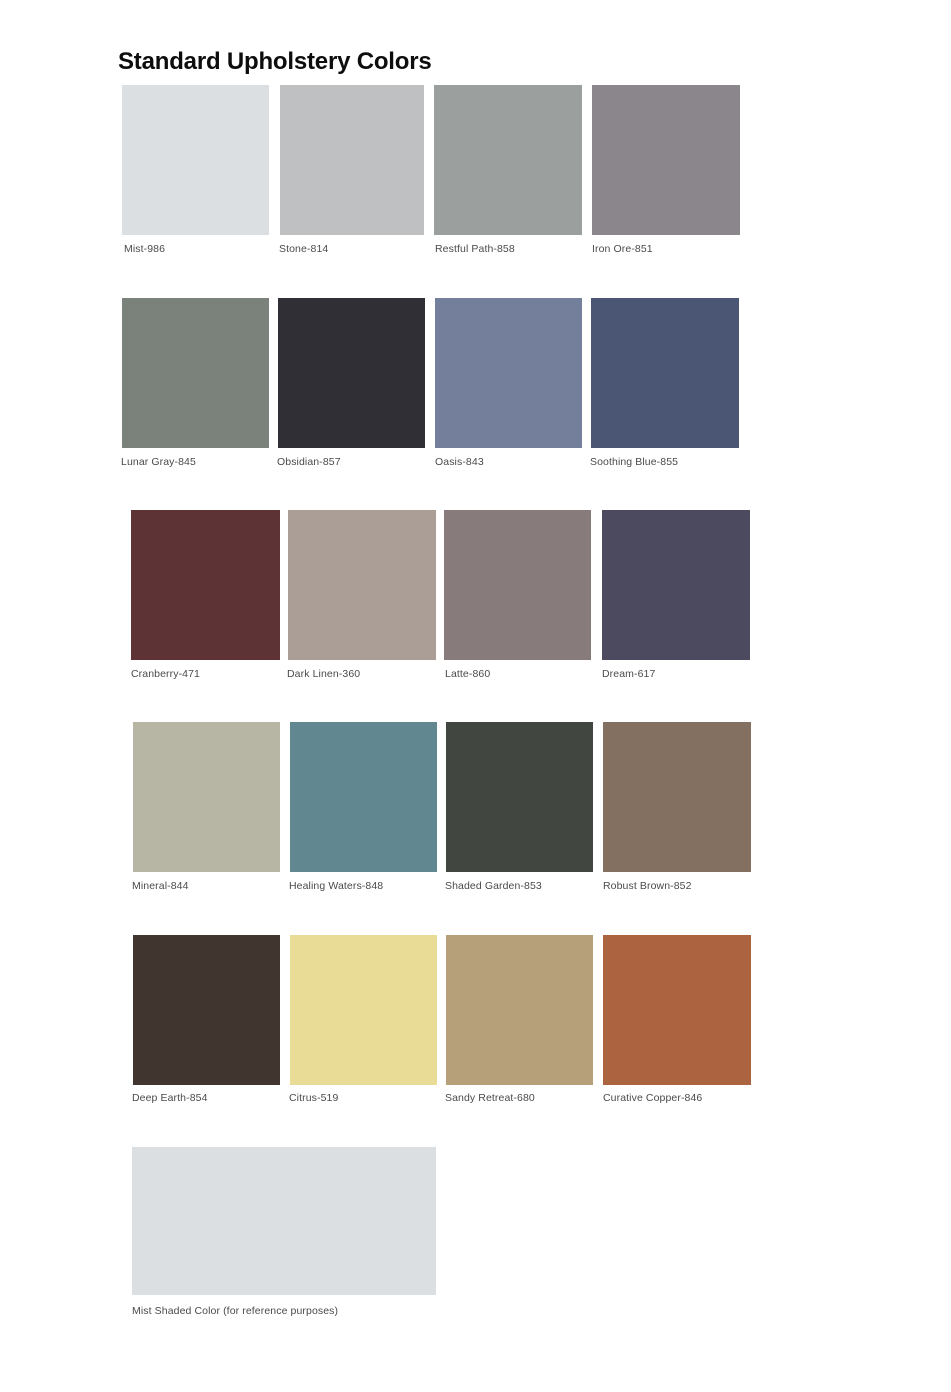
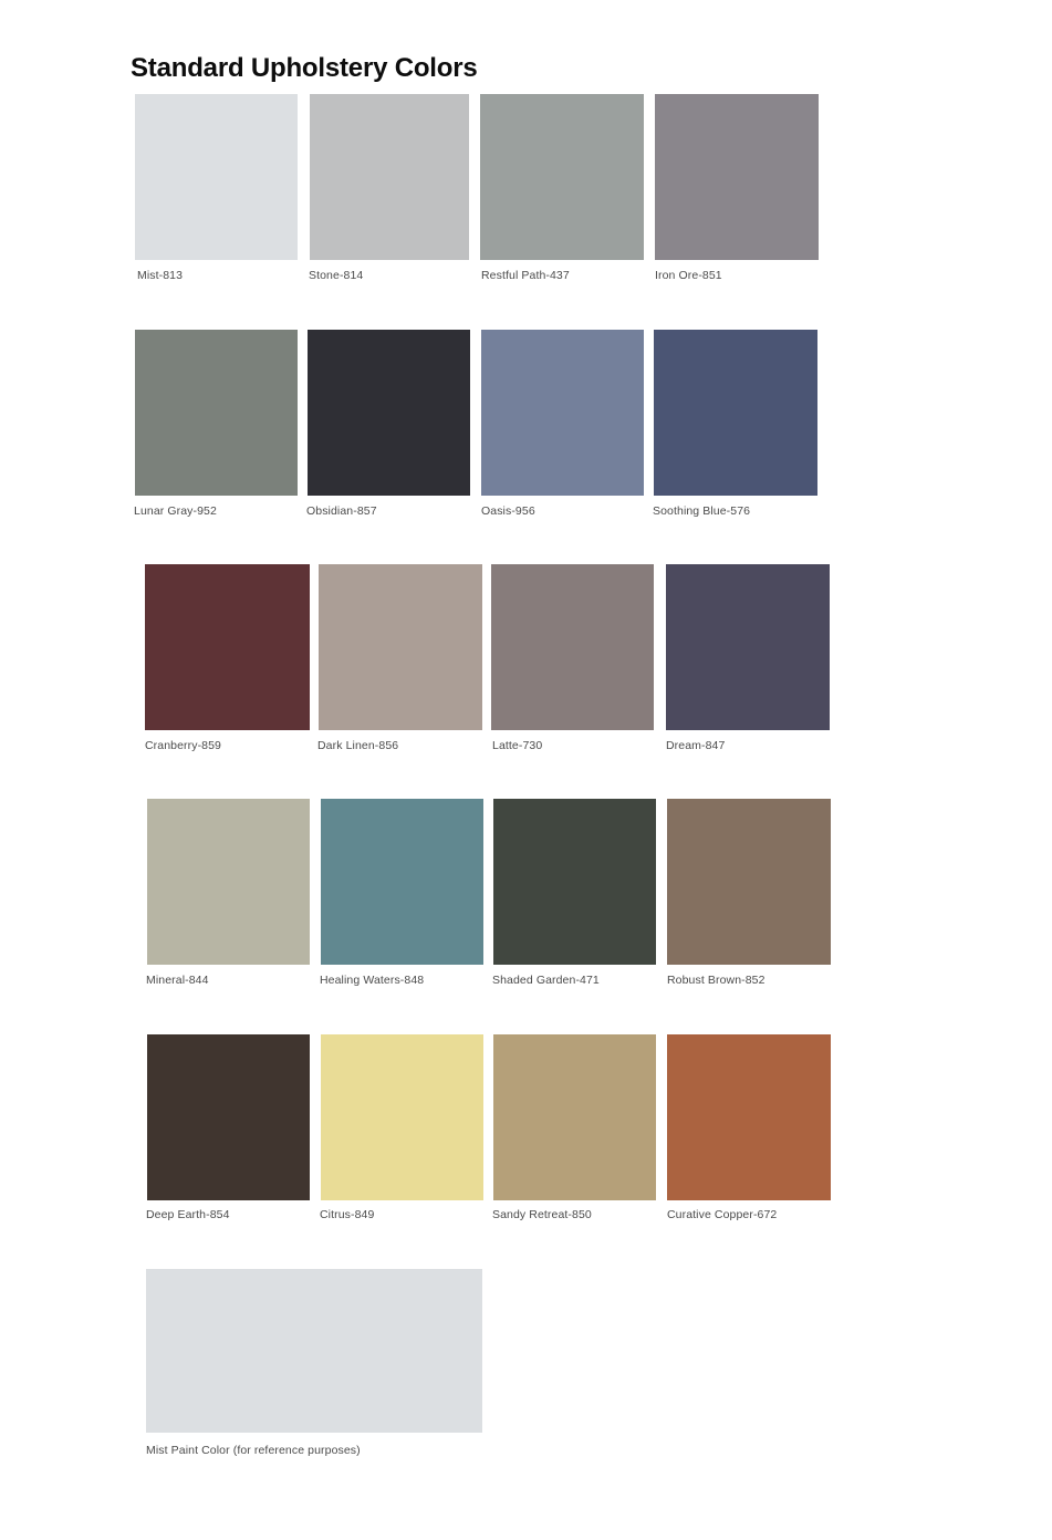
  Standard Upholstery Colors
- Mist-986
+ Mist-813
  Stone-814
- Restful Path-858
+ Restful Path-437
  Iron Ore-851
- Lunar Gray-845
+ Lunar Gray-952
  Obsidian-857
- Oasis-843
+ Oasis-956
- Soothing Blue-855
+ Soothing Blue-576
- Cranberry-471
+ Cranberry-859
- Dark Linen-360
+ Dark Linen-856
- Latte-860
+ Latte-730
- Dream-617
+ Dream-847
  Mineral-844
  Healing Waters-848
- Shaded Garden-853
+ Shaded Garden-471
  Robust Brown-852
  Deep Earth-854
- Citrus-519
+ Citrus-849
- Sandy Retreat-680
+ Sandy Retreat-850
- Curative Copper-846
+ Curative Copper-672
- Mist Shaded Color (for reference purposes)
+ Mist Paint Color (for reference purposes)
